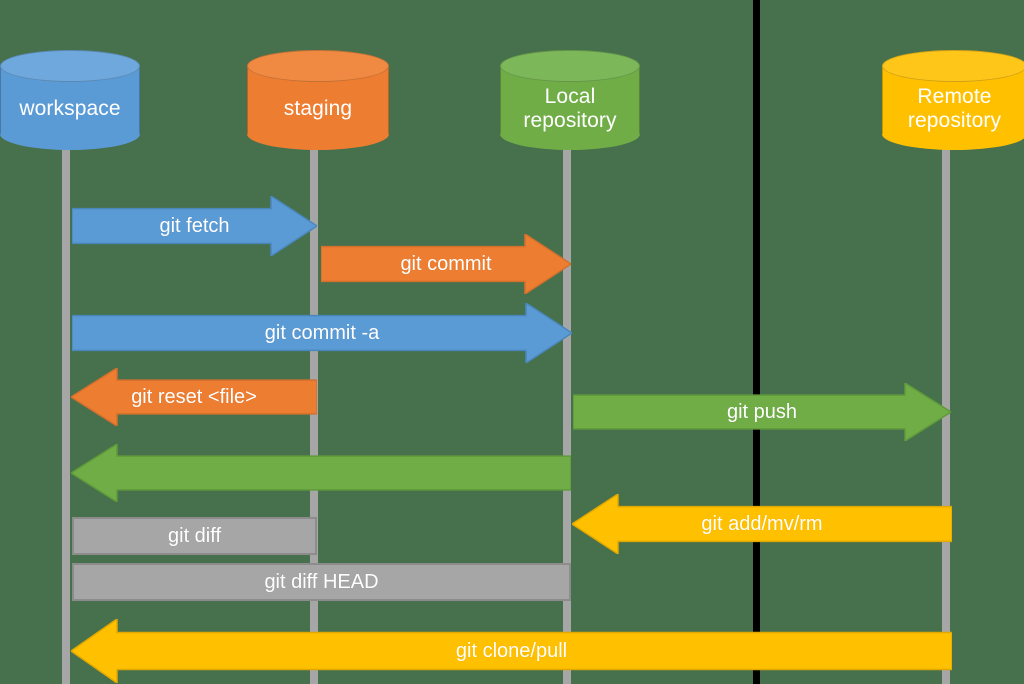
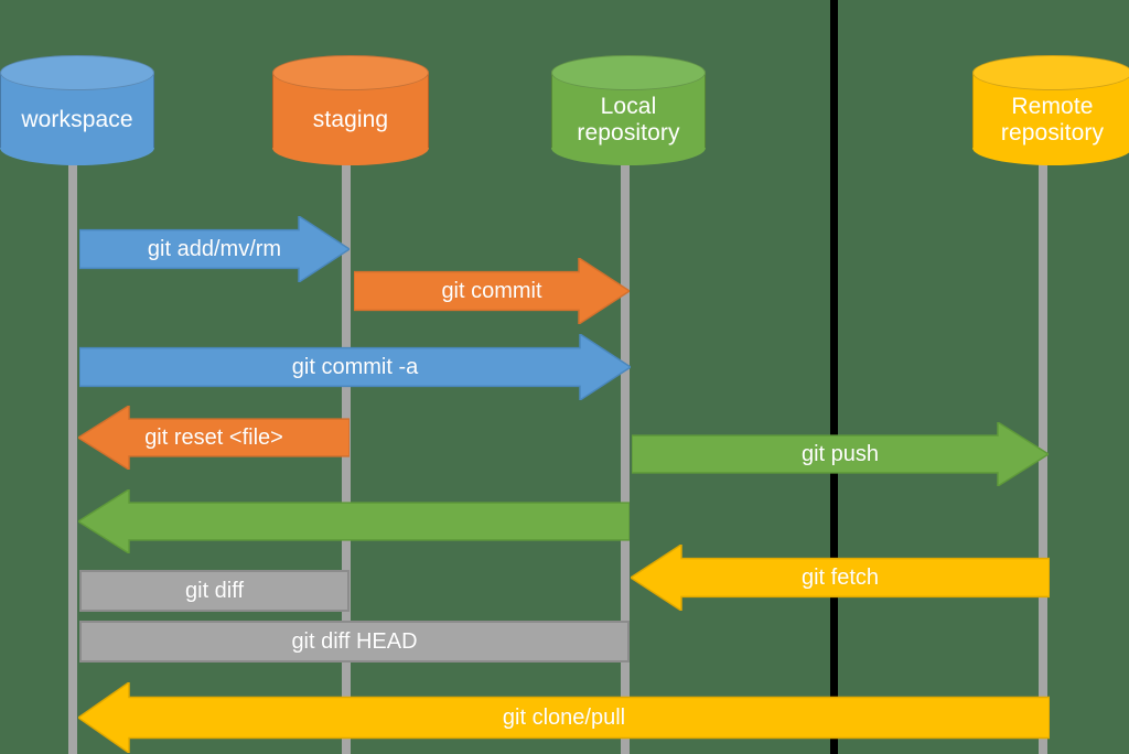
  workspace
  staging
  Local
  repository
  Remote
  repository
- git fetch
+ git add/mv/rm
  git commit
  git commit -a
  git reset <file>
  git push
  git diff
- git add/mv/rm
+ git fetch
  git diff HEAD
  git clone/pull
